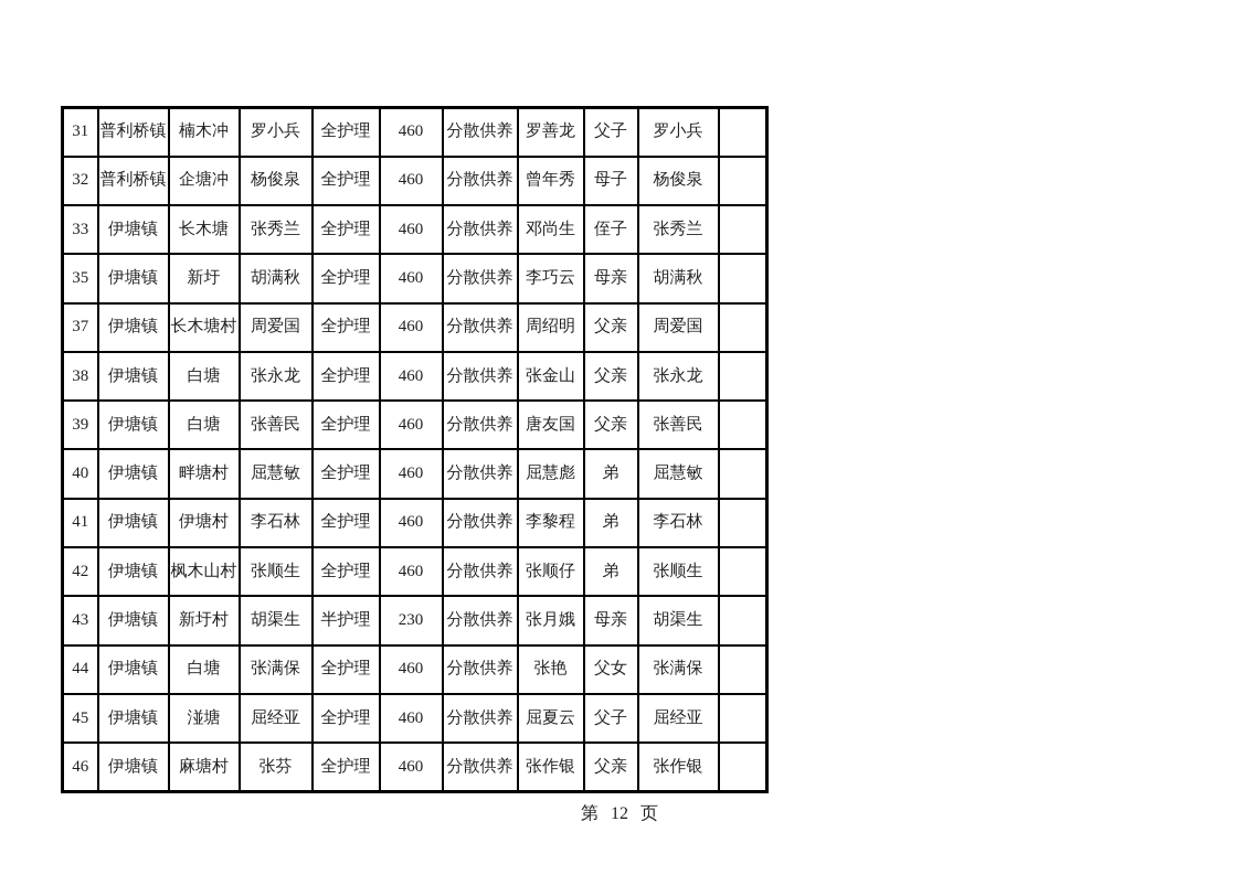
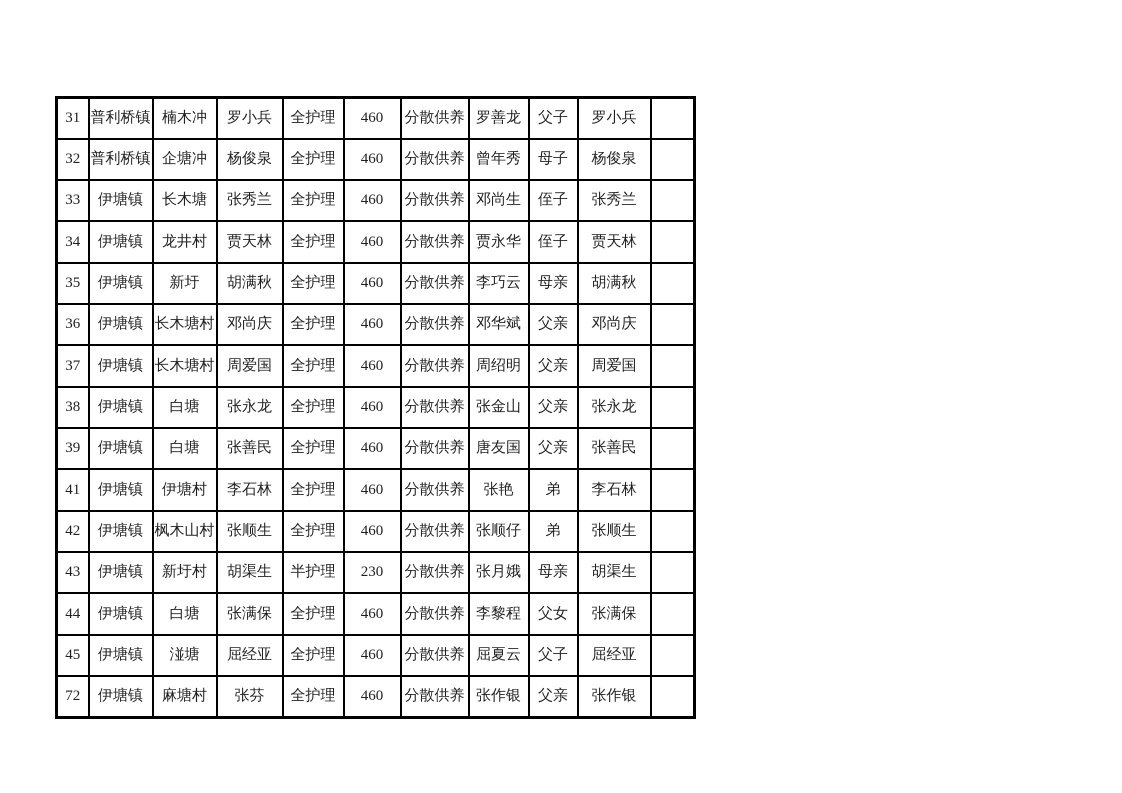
  31	普利桥镇	楠木冲	罗小兵	全护理	460	分散供养	罗善龙	父子	罗小兵
  32	普利桥镇	企塘冲	杨俊泉	全护理	460	分散供养	曾年秀	母子	杨俊泉
  33	伊塘镇	长木塘	张秀兰	全护理	460	分散供养	邓尚生	侄子	张秀兰
+ 34	伊塘镇	龙井村	贾天林	全护理	460	分散供养	贾永华	侄子	贾天林
  35	伊塘镇	新圩	胡满秋	全护理	460	分散供养	李巧云	母亲	胡满秋
+ 36	伊塘镇	长木塘村	邓尚庆	全护理	460	分散供养	邓华斌	父亲	邓尚庆
  37	伊塘镇	长木塘村	周爱国	全护理	460	分散供养	周绍明	父亲	周爱国
  38	伊塘镇	白塘	张永龙	全护理	460	分散供养	张金山	父亲	张永龙
  39	伊塘镇	白塘	张善民	全护理	460	分散供养	唐友国	父亲	张善民
- 40	伊塘镇	畔塘村	屈慧敏	全护理	460	分散供养	屈慧彪	弟	屈慧敏
- 41	伊塘镇	伊塘村	李石林	全护理	460	分散供养	李黎程	弟	李石林
+ 41	伊塘镇	伊塘村	李石林	全护理	460	分散供养	张艳	弟	李石林
  42	伊塘镇	枫木山村	张顺生	全护理	460	分散供养	张顺仔	弟	张顺生
  43	伊塘镇	新圩村	胡渠生	半护理	230	分散供养	张月娥	母亲	胡渠生
- 44	伊塘镇	白塘	张满保	全护理	460	分散供养	张艳	父女	张满保
+ 44	伊塘镇	白塘	张满保	全护理	460	分散供养	李黎程	父女	张满保
  45	伊塘镇	湴塘	屈经亚	全护理	460	分散供养	屈夏云	父子	屈经亚
- 46	伊塘镇	麻塘村	张芬	全护理	460	分散供养	张作银	父亲	张作银
+ 72	伊塘镇	麻塘村	张芬	全护理	460	分散供养	张作银	父亲	张作银
- 第 12 页
